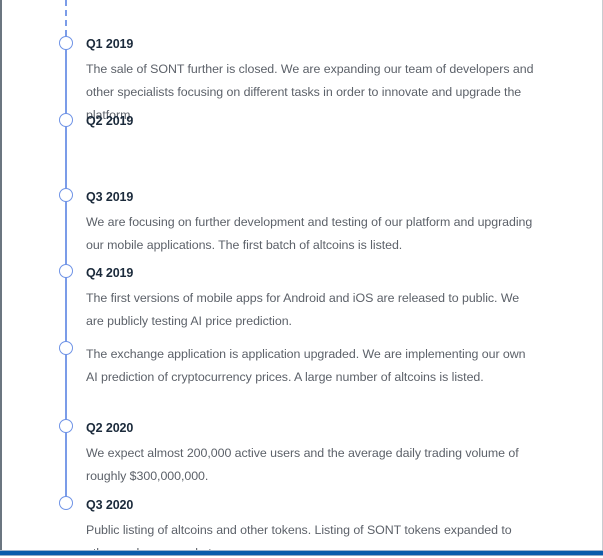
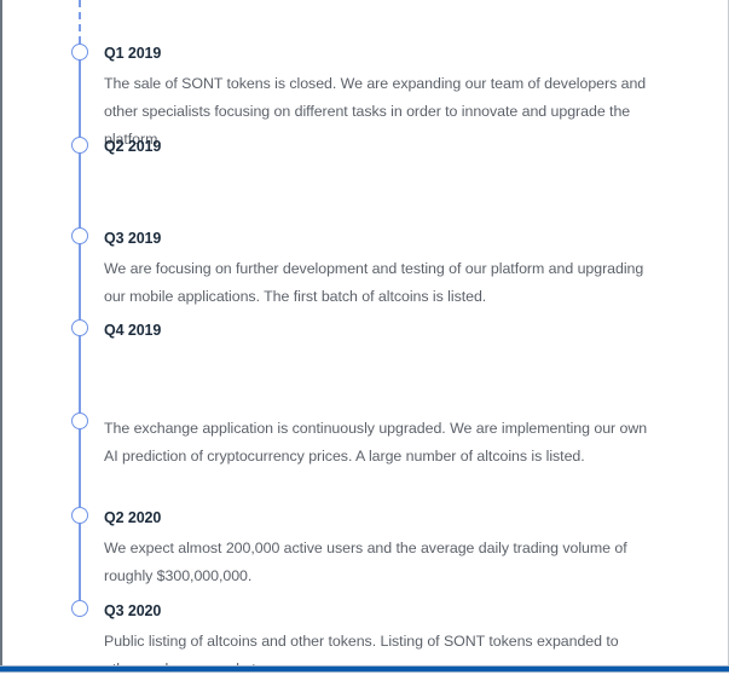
  Q1 2019
- The sale of SONT further is closed. We are expanding our team of developers and other specialists focusing on different tasks in order to innovate and upgrade the platform.
+ The sale of SONT tokens is closed. We are expanding our team of developers and other specialists focusing on different tasks in order to innovate and upgrade the platform.
  Q2 2019
  Q3 2019
  We are focusing on further development and testing of our platform and upgrading our mobile applications. The first batch of altcoins is listed.
  Q4 2019
- The first versions of mobile apps for Android and iOS are released to public. We are publicly testing AI price prediction.
- The exchange application is application upgraded. We are implementing our own AI prediction of cryptocurrency prices. A large number of altcoins is listed.
+ The exchange application is continuously upgraded. We are implementing our own AI prediction of cryptocurrency prices. A large number of altcoins is listed.
  Q2 2020
  We expect almost 200,000 active users and the average daily trading volume of roughly $300,000,000.
  Q3 2020
  Public listing of altcoins and other tokens. Listing of SONT tokens expanded to
